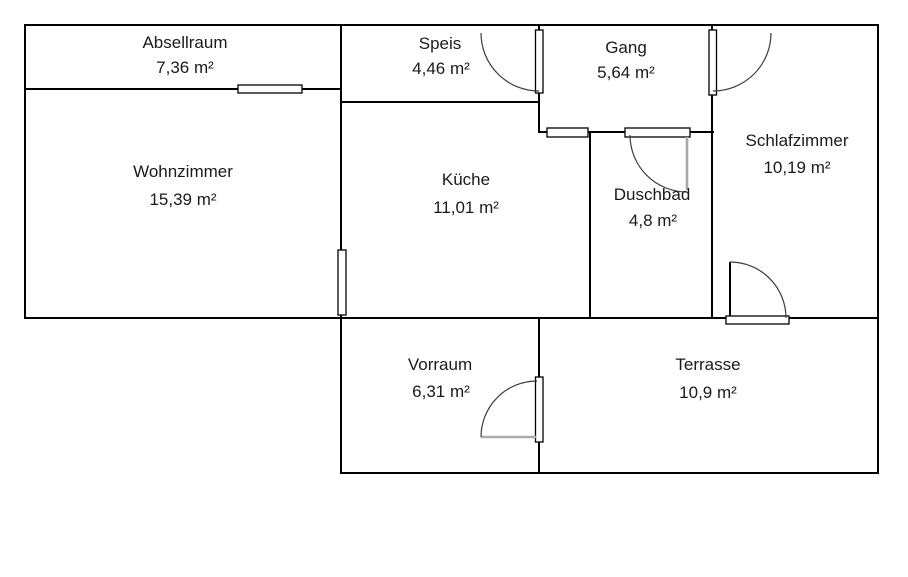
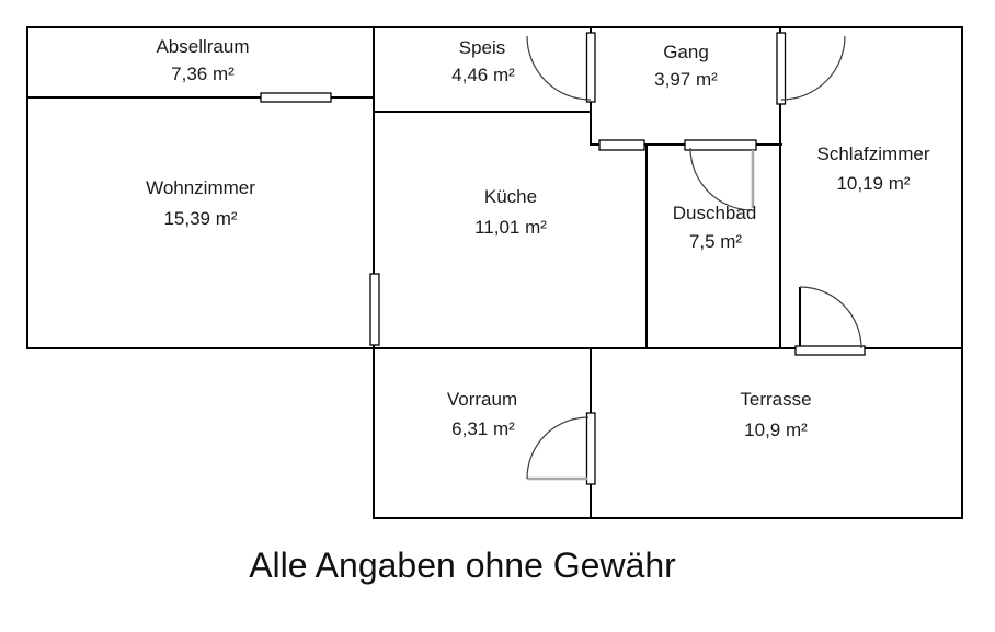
  Absellraum
  7,36 m²
  Speis
  4,46 m²
  Gang
- 5,64 m²
+ 3,97 m²
  Wohnzimmer
  15,39 m²
  Küche
  11,01 m²
  Duschbad
- 4,8 m²
+ 7,5 m²
  Schlafzimmer
  10,19 m²
  Vorraum
  6,31 m²
  Terrasse
  10,9 m²
+ Alle Angaben ohne Gewähr
